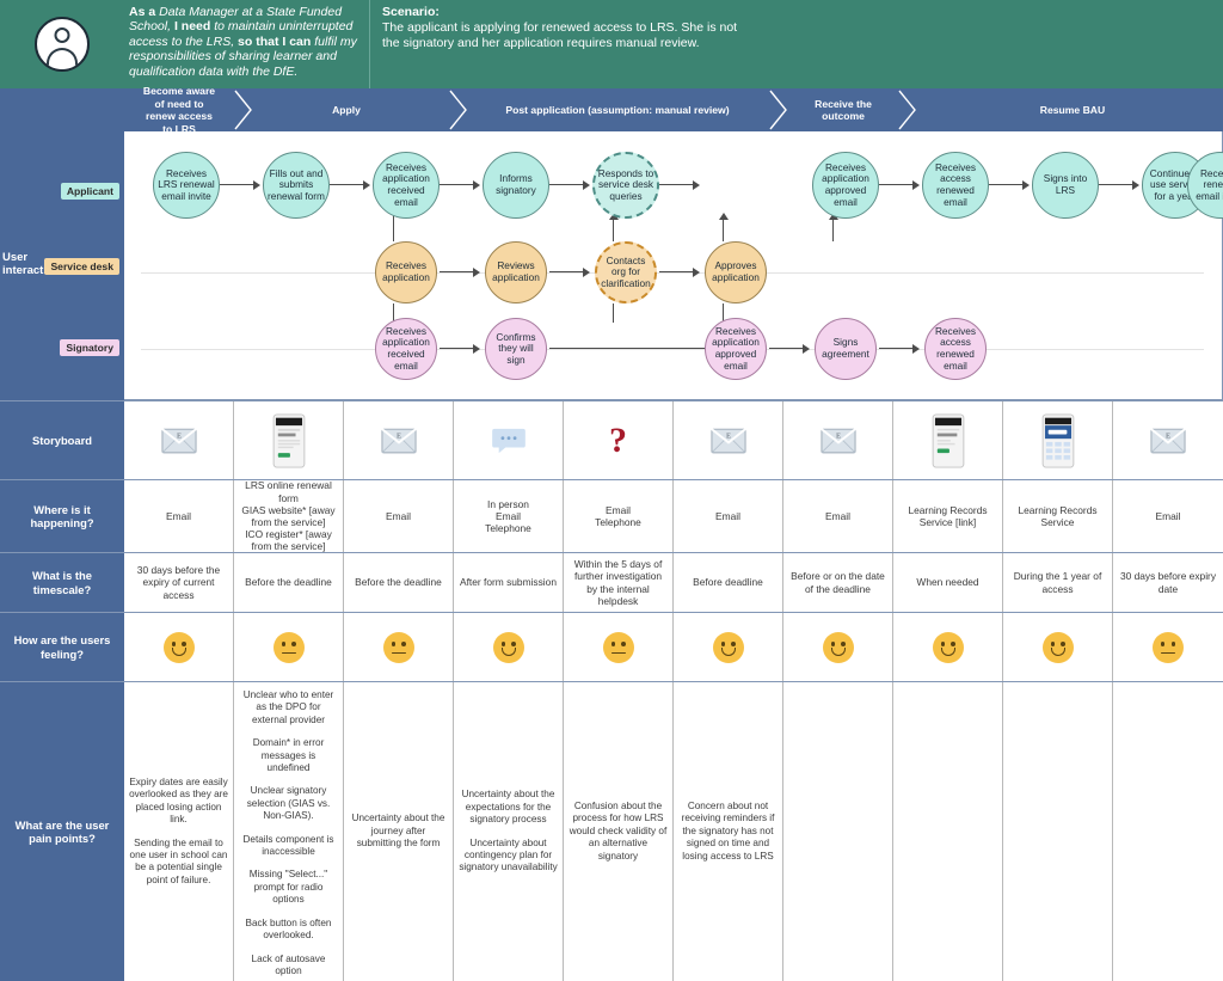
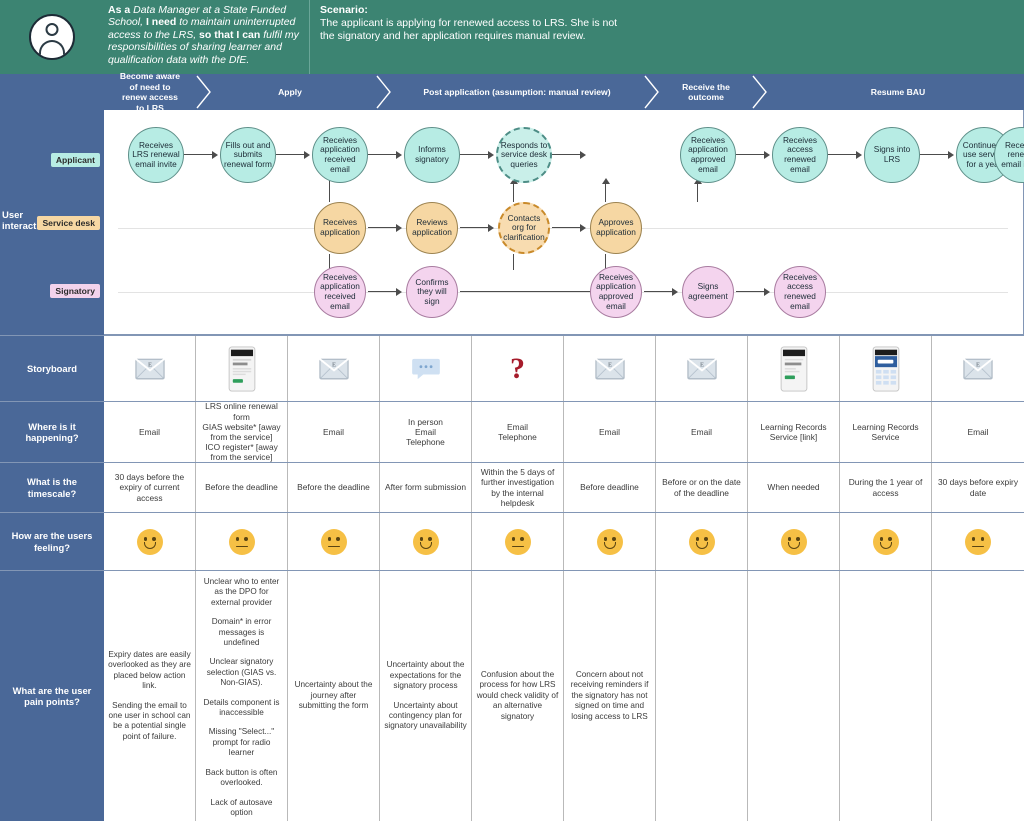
  As a Data Manager at a State Funded School, I need to maintain uninterrupted access to the LRS, so that I can fulfil my responsibilities of sharing learner and qualification data with the DfE.
  Scenario:
  The applicant is applying for renewed access to LRS. She is not the signatory and her application requires manual review.
  Become aware of need to renew access to LRS
  Apply
  Post application (assumption: manual review)
  Receive the outcome
  Resume BAU
  User interact
  Applicant
  Service desk
  Signatory
  Receives LRS renewal email invite
  Fills out and submits renewal form
  Receives application received email
  Informs signatory
  Responds to service desk queries
  Receives application approved email
  Receives access renewed email
  Signs into LRS
  Continue use serv for a ye
  Receives application
  Reviews application
  Contacts org for clarification
  Approves application
  Receives application received email
  Confirms they will sign
  Receives application approved email
  Signs agreement
  Receives access renewed email
  Storyboard
  ?
  Where is it happening?
  Email
  LRS online renewal form
  GIAS website* [away from the service]
  ICO register* [away from the service]
  Email
  In person
  Email
  Telephone
  Email
  Telephone
  Email
  Email
  Learning Records Service [link]
  Learning Records Service
  Email
  What is the timescale?
  30 days before the expiry of current access
  Before the deadline
  Before the deadline
  After form submission
  Within the 5 days of further investigation by the internal helpdesk
  Before deadline
  Before or on the date of the deadline
  When needed
  During the 1 year of access
  30 days before expiry date
  How are the users feeling?
  What are the user pain points?
- Expiry dates are easily overlooked as they are placed losing action link.
+ Expiry dates are easily overlooked as they are placed below action link.
  Sending the email to one user in school can be a potential single point of failure.
  Unclear who to enter as the DPO for external provider
  Domain* in error messages is undefined
  Unclear signatory selection (GIAS vs. Non-GIAS).
  Details component is inaccessible
- Missing "Select..." prompt for radio options
+ Missing "Select..." prompt for radio learner
  Back button is often overlooked.
  Lack of autosave option
  Uncertainty about the journey after submitting the form
  Uncertainty about the expectations for the signatory process
  Uncertainty about contingency plan for signatory unavailability
  Confusion about the process for how LRS would check validity of an alternative signatory
  Concern about not receiving reminders if the signatory has not signed on time and losing access to LRS
